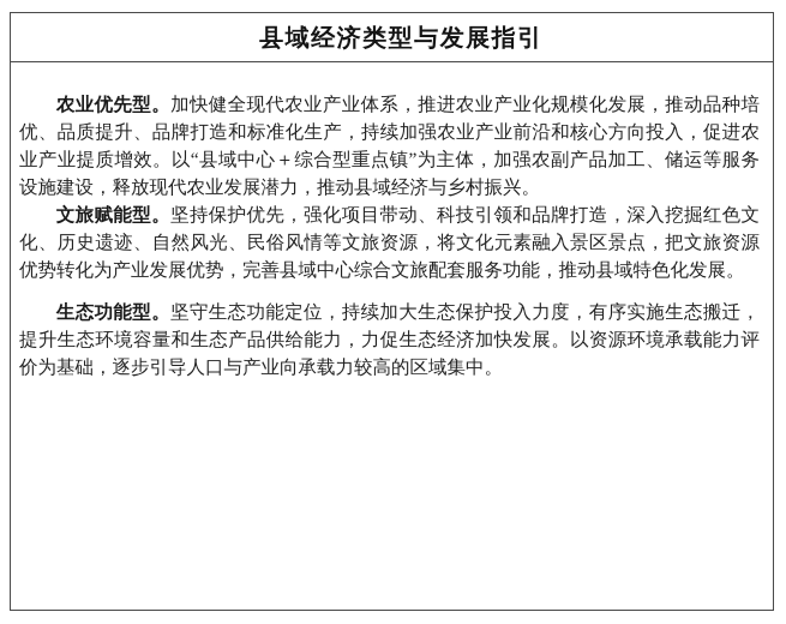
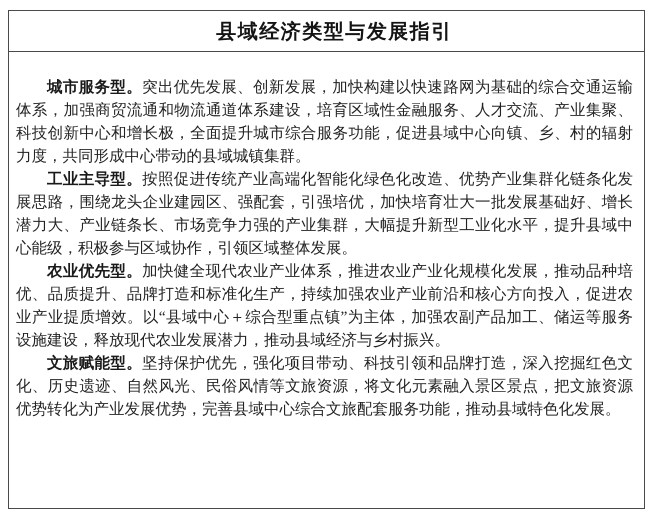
  县域经济类型与发展指引
+ 城市服务型。突出优先发展、创新发展，加快构建以快速路网为基础的综合交通运输体系，加强商贸流通和物流通道体系建设，培育区域性金融服务、人才交流、产业集聚、科技创新中心和增长极，全面提升城市综合服务功能，促进县域中心向镇、乡、村的辐射力度，共同形成中心带动的县域城镇集群。
+ 工业主导型。按照促进传统产业高端化智能化绿色化改造、优势产业集群化链条化发展思路，围绕龙头企业建园区、强配套，引强培优，加快培育壮大一批发展基础好、增长潜力大、产业链条长、市场竞争力强的产业集群，大幅提升新型工业化水平，提升县域中心能级，积极参与区域协作，引领区域整体发展。
  农业优先型。加快健全现代农业产业体系，推进农业产业化规模化发展，推动品种培优、品质提升、品牌打造和标准化生产，持续加强农业产业前沿和核心方向投入，促进农业产业提质增效。以“县域中心＋综合型重点镇”为主体，加强农副产品加工、储运等服务设施建设，释放现代农业发展潜力，推动县域经济与乡村振兴。
  文旅赋能型。坚持保护优先，强化项目带动、科技引领和品牌打造，深入挖掘红色文化、历史遗迹、自然风光、民俗风情等文旅资源，将文化元素融入景区景点，把文旅资源优势转化为产业发展优势，完善县域中心综合文旅配套服务功能，推动县域特色化发展。
- 生态功能型。坚守生态功能定位，持续加大生态保护投入力度，有序实施生态搬迁，提升生态环境容量和生态产品供给能力，力促生态经济加快发展。以资源环境承载能力评价为基础，逐步引导人口与产业向承载力较高的区域集中。
